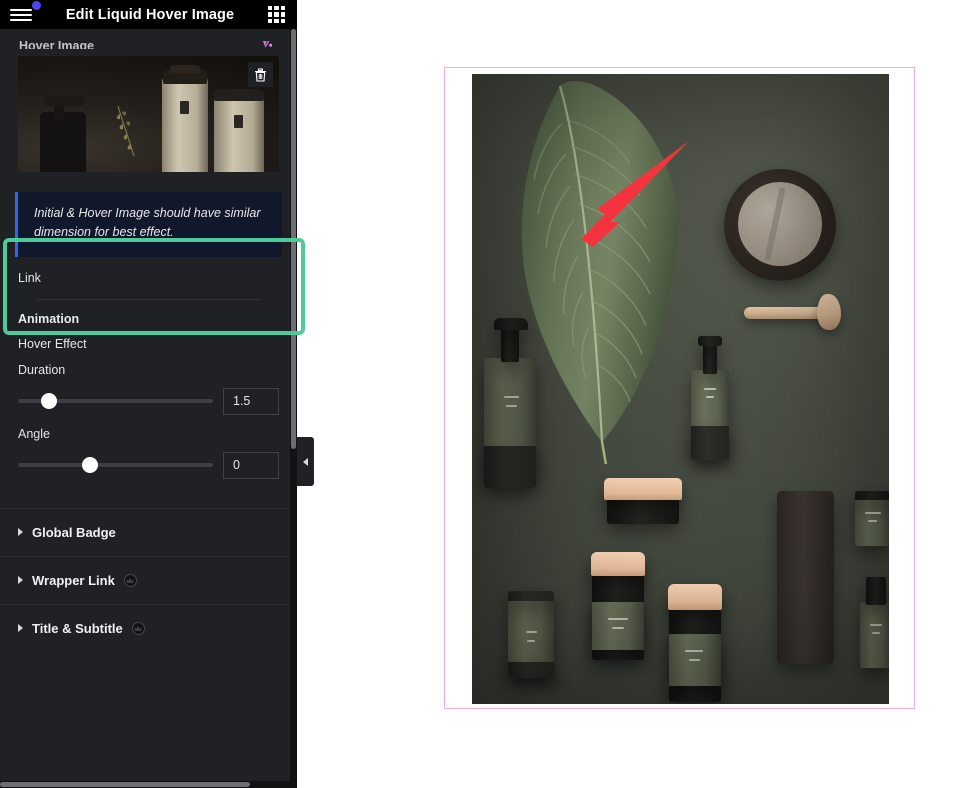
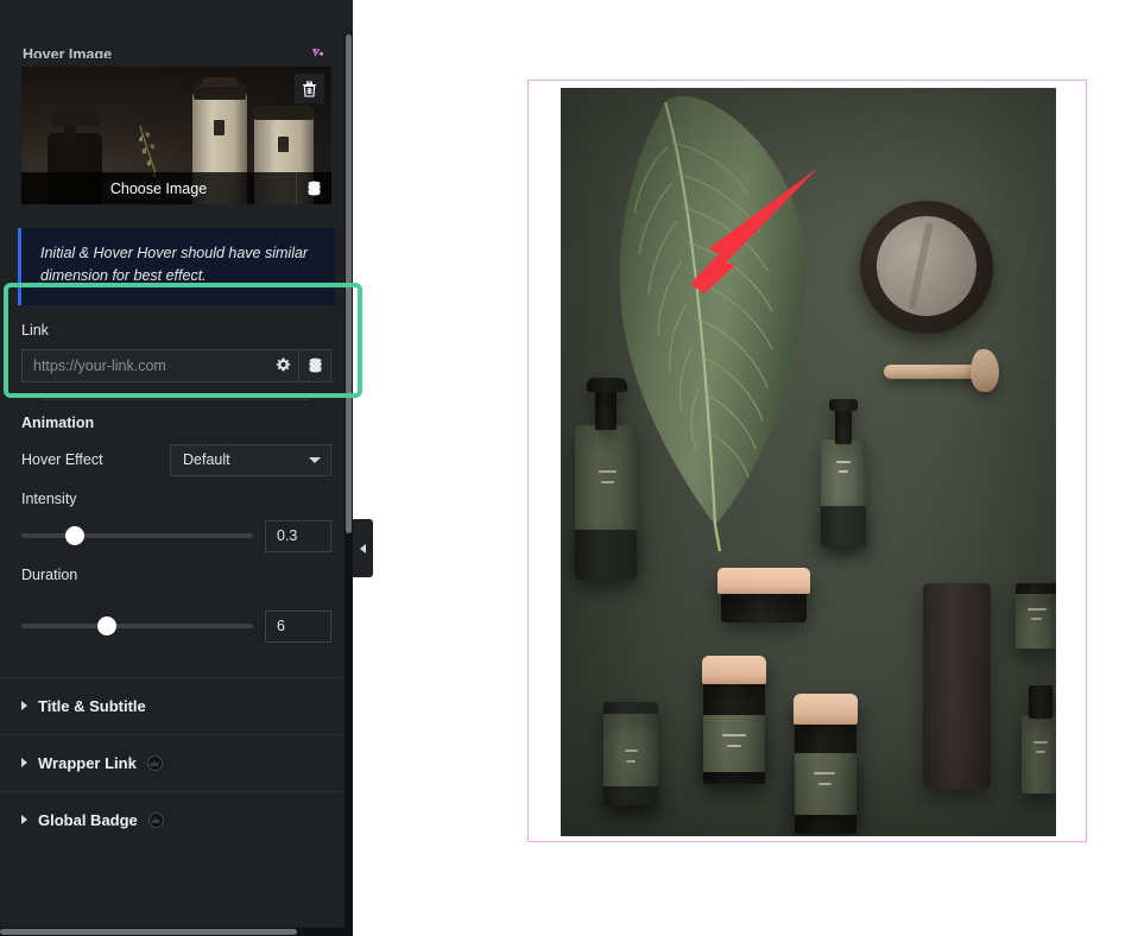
- Edit Liquid Hover Image
  Hover Image
+ Choose Image
- Initial & Hover Image should have similar dimension for best effect.
+ Initial & Hover Hover should have similar dimension for best effect.
  Link
+ https://your-link.com
  Animation
  Hover Effect
+ Default
+ Intensity
+ 0.3
  Duration
- 1.5
- Angle
- 0
+ 6
- Global Badge
+ Title & Subtitle
  Wrapper Link
- Title & Subtitle
+ Global Badge
